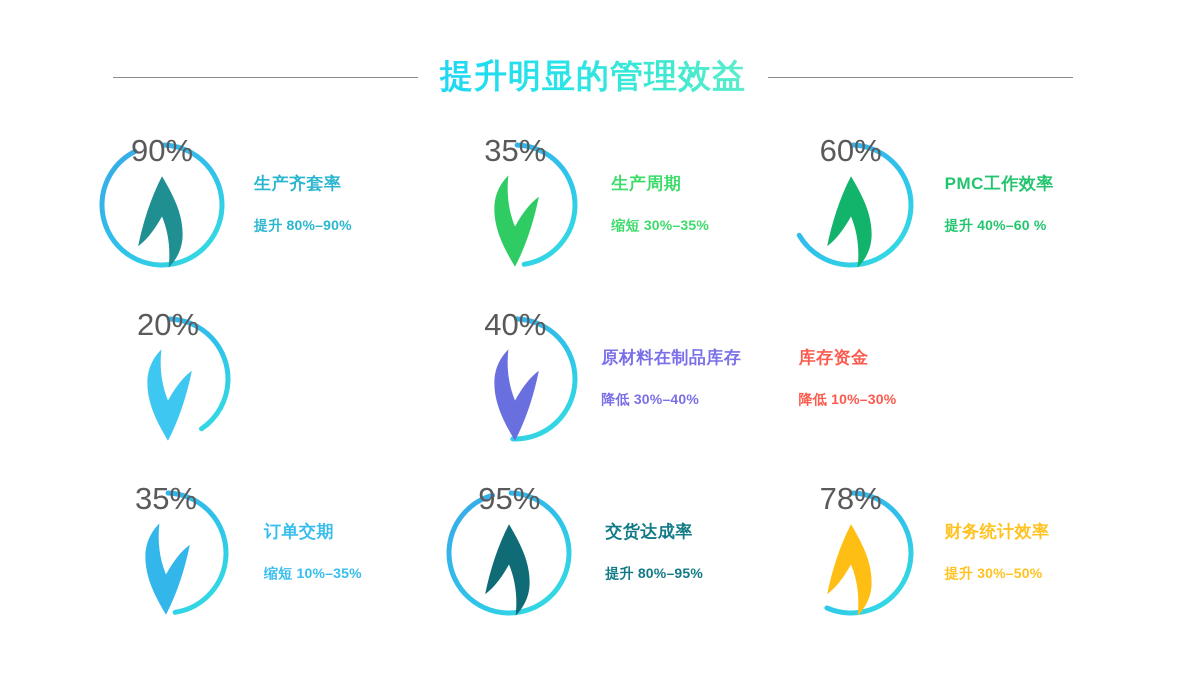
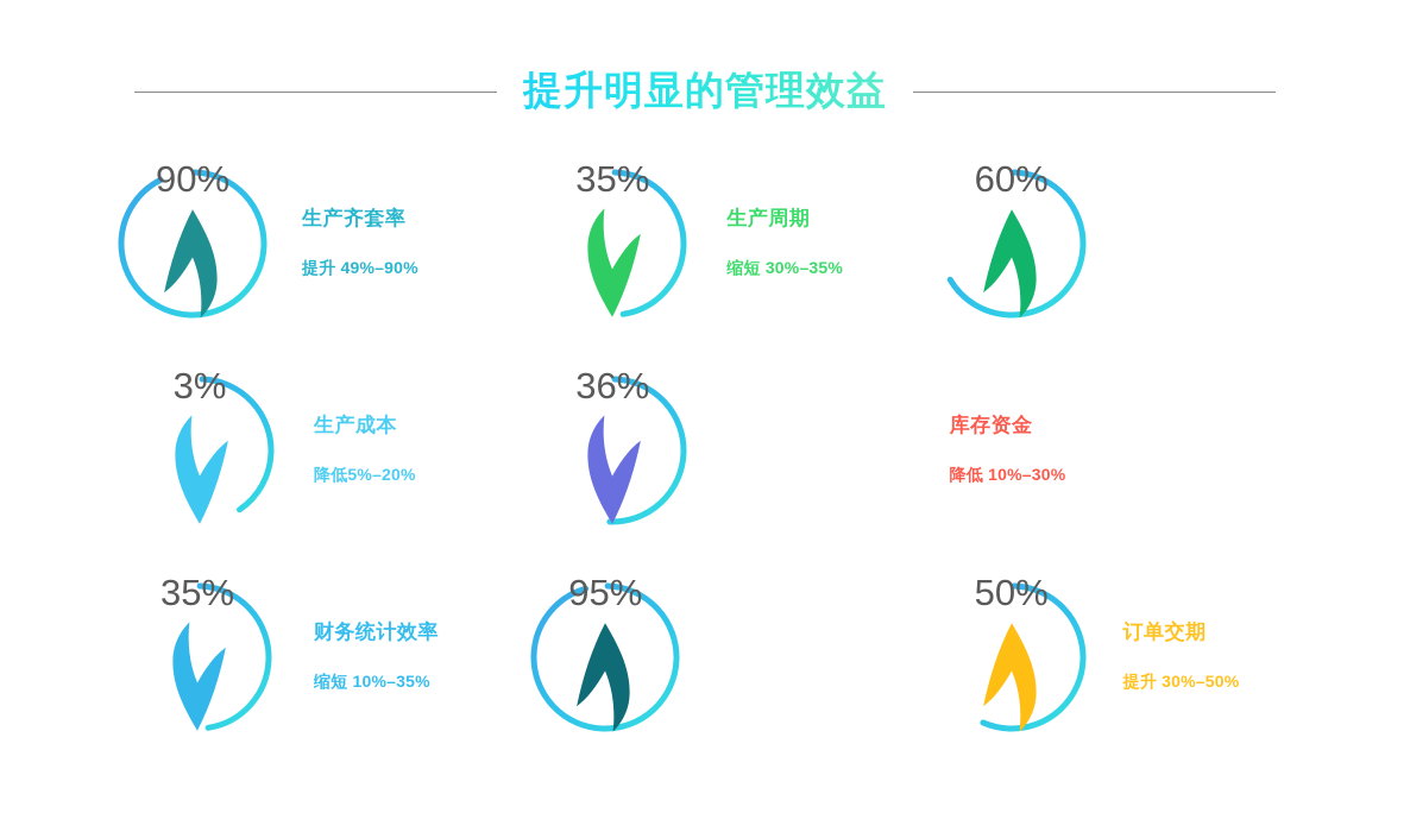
  提升明显的管理效益
  90%
  生产齐套率
- 提升 80%–90%
+ 提升 49%–90%
  35%
  生产周期
  缩短 30%–35%
  60%
- PMC工作效率
- 提升 40%–60 %
- 20%
+ 3%
+ 生产成本
+ 降低5%–20%
- 40%
+ 36%
- 原材料在制品库存
- 降低 30%–40%
  库存资金
  降低 10%–30%
  35%
- 订单交期
+ 财务统计效率
  缩短 10%–35%
  95%
- 交货达成率
- 提升 80%–95%
- 78%
+ 50%
- 财务统计效率
+ 订单交期
  提升 30%–50%
